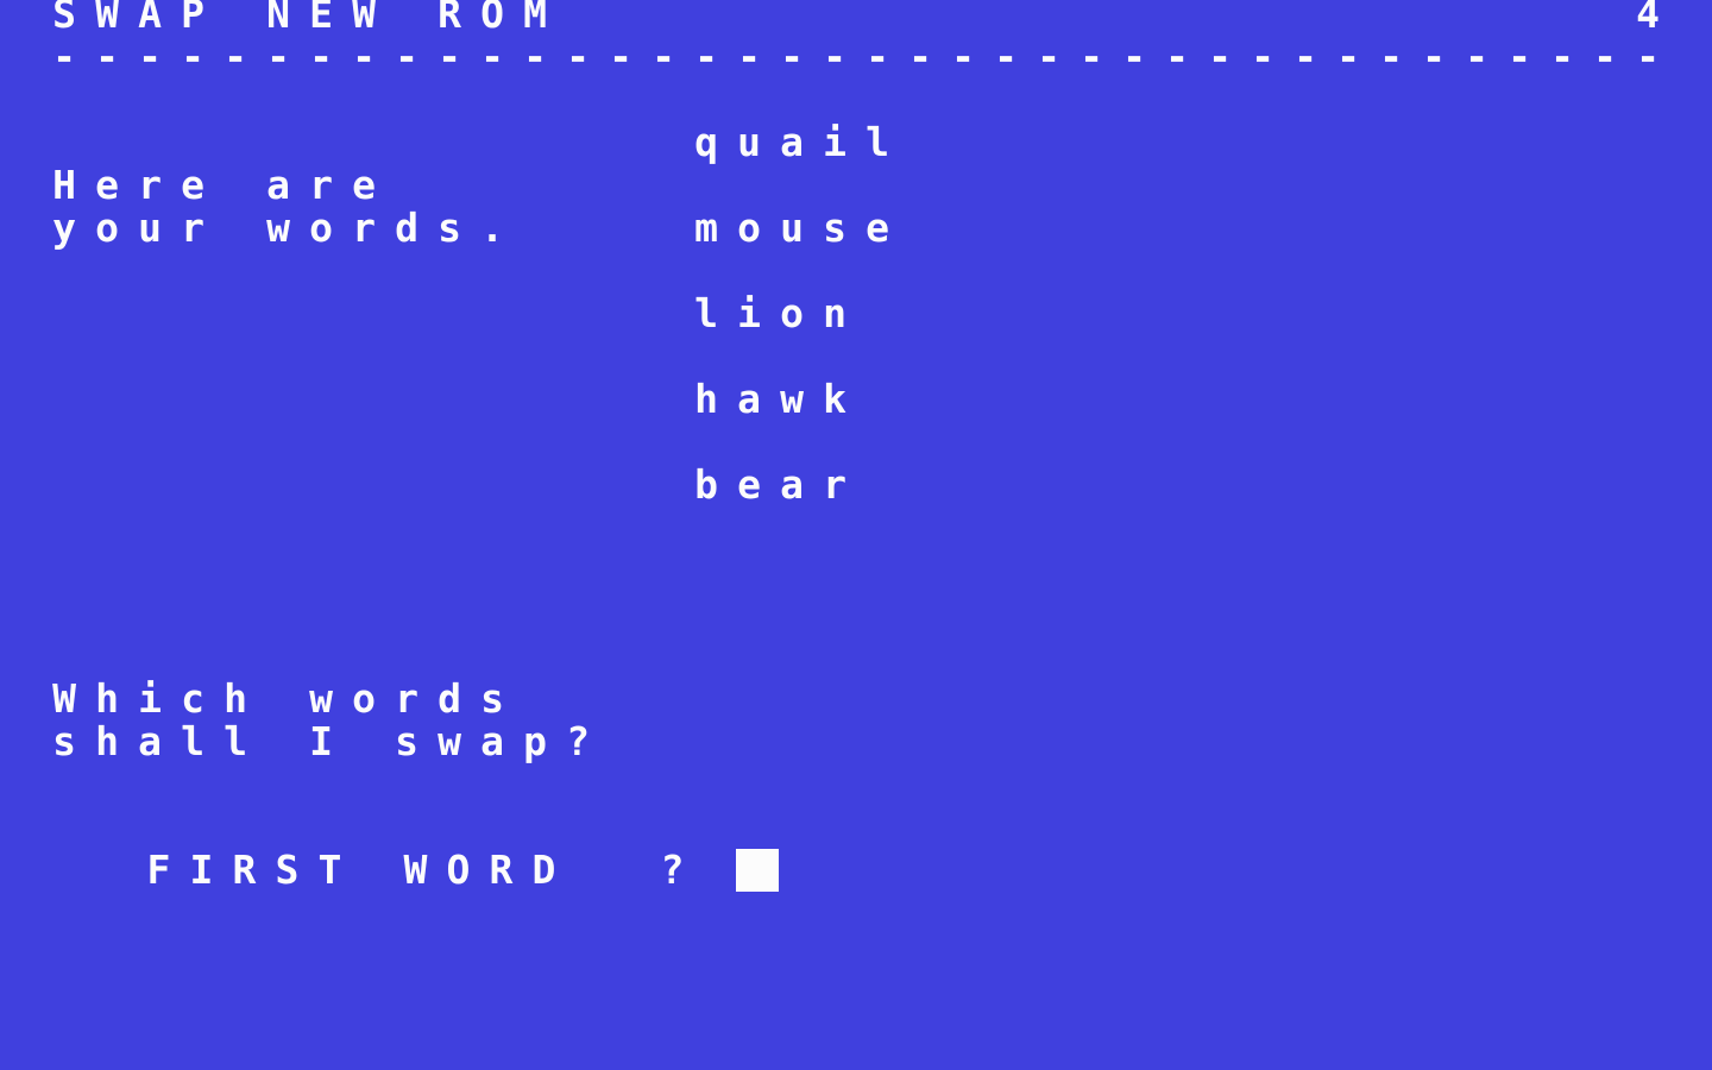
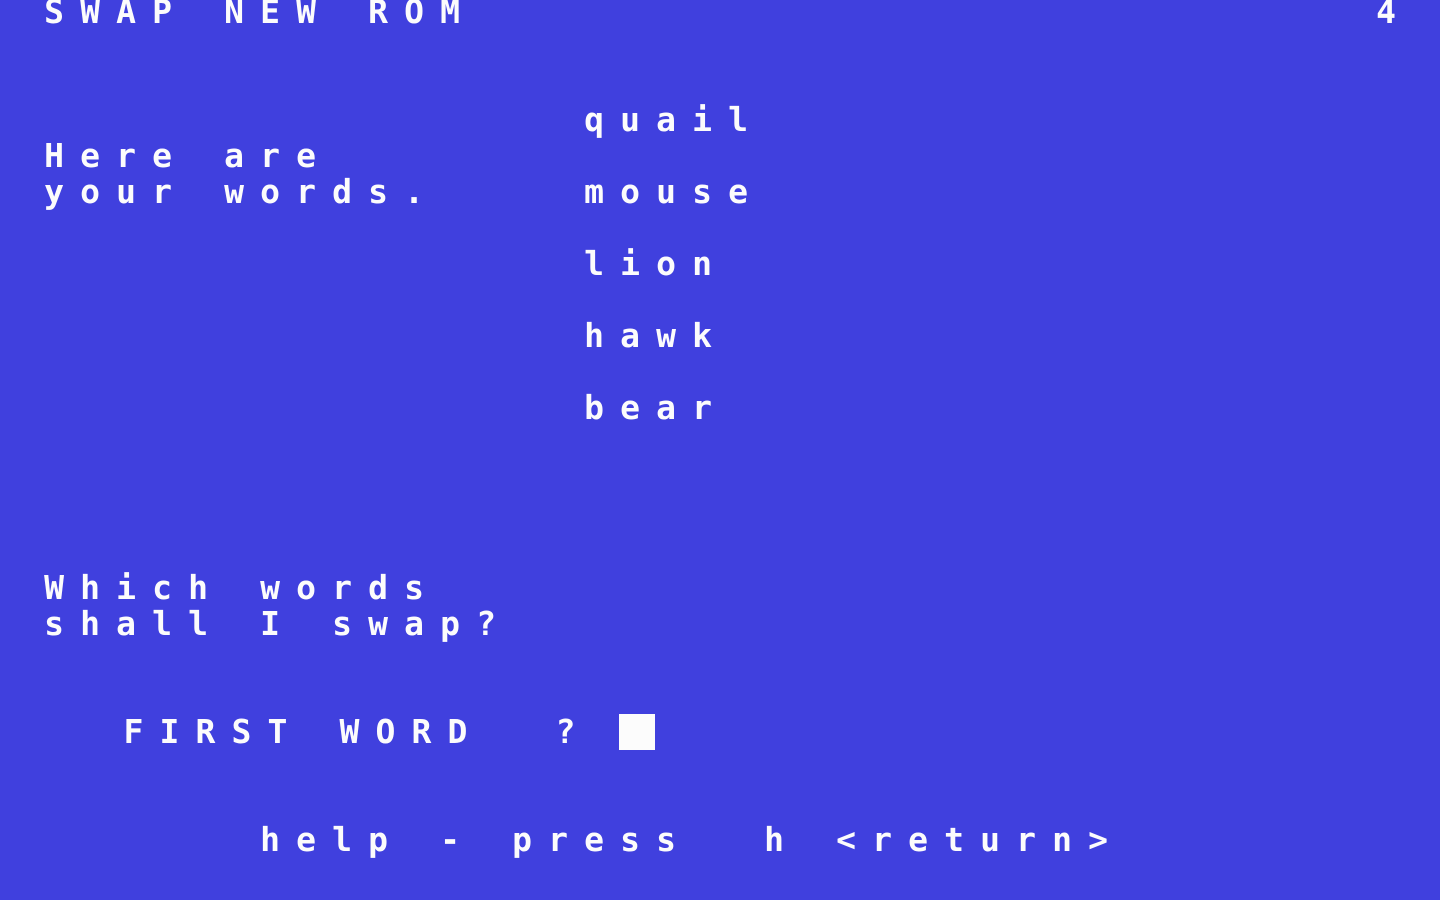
  S W A P N E W R O M
  4
- - - - - - - - - - - - - - - - - - - - - - - - - - - - - - - - - - - - - - -
  H e r e a r e
  y o u r w o r d s .
  q u a i l
  m o u s e
  l i o n
  h a w k
  b e a r
  W h i c h w o r d s
  s h a l l I s w a p ?
  F I R S T W O R D ?
+ h e l p - p r e s s h < r e t u r n >
